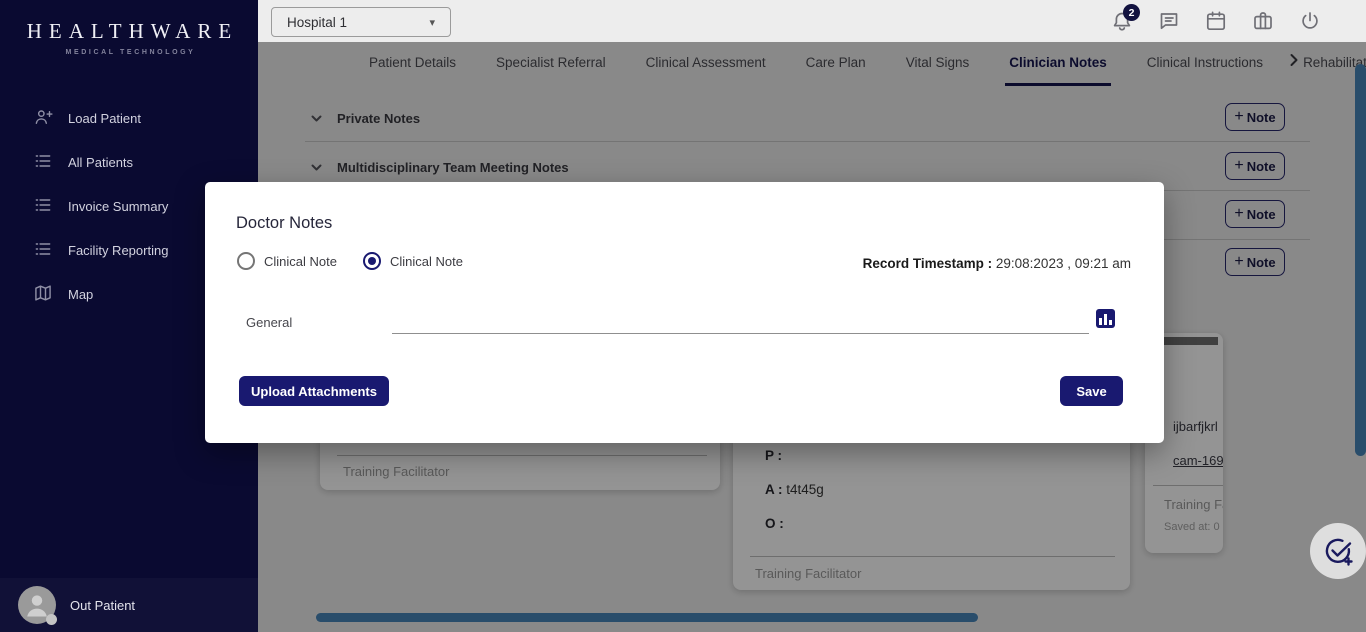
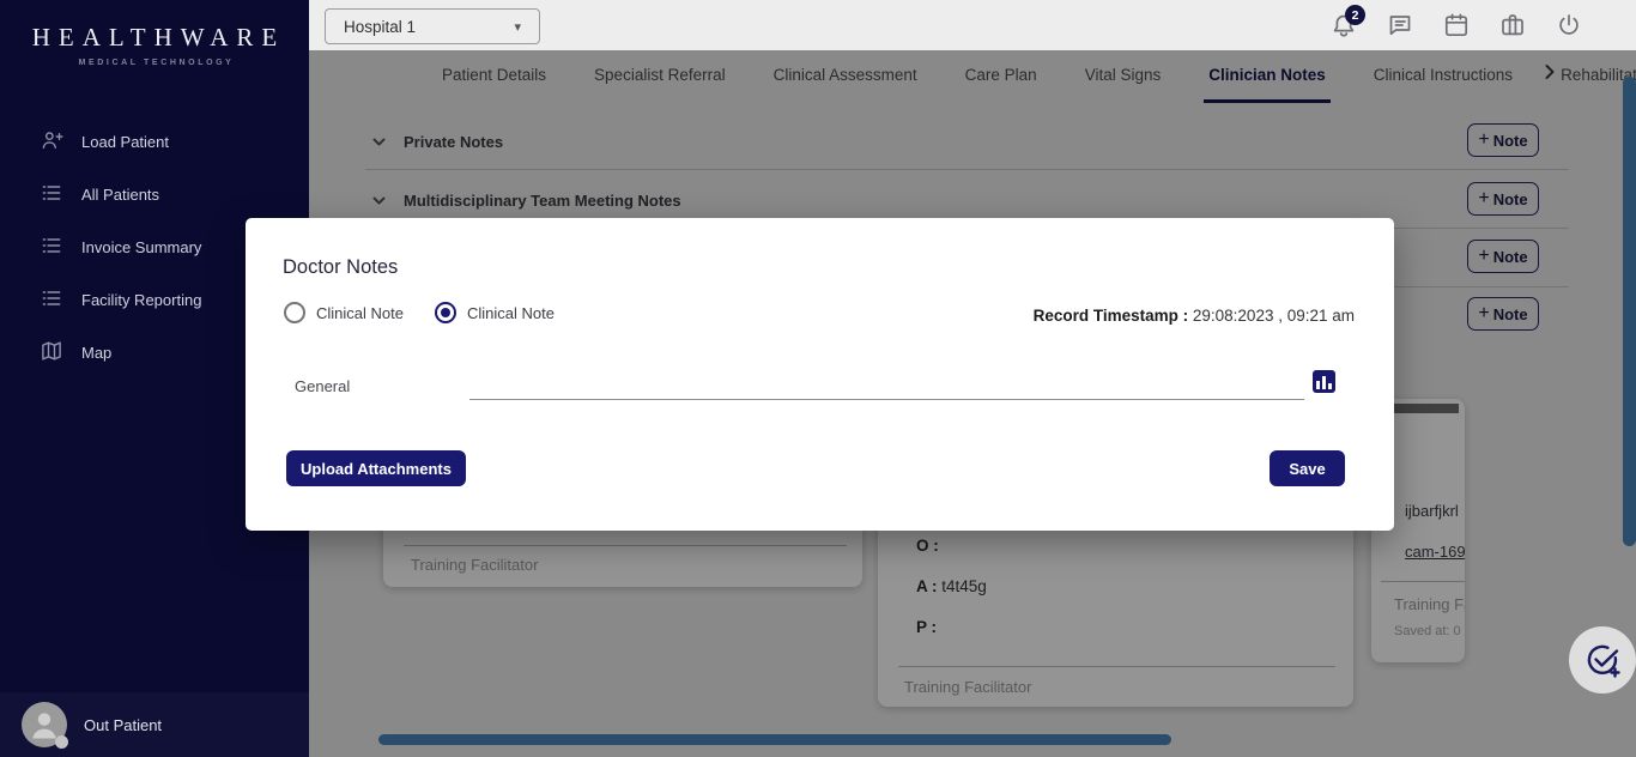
  Hospital 1
  ▾
  2
  Patient Details
  Specialist Referral
  Clinical Assessment
  Care Plan
  Vital Signs
  Clinician Notes
  Clinical Instructions
  Rehabilitat
  Private Notes
  +
  Note
  Multidisciplinary Team Meeting Notes
  +
  Note
  +
  Note
  +
  Note
  Training Facilitator
- P :
+ O :
  A : t4t45g
- O :
+ P :
  Training Facilitator
  ijbarfjkrl
  cam-169
  Saved at: 0
  HEALTHWARE
  Load Patient
  All Patients
  Invoice Summary
  Facility Reporting
  Map
  Out Patient
  Doctor Notes
  Clinical Note
  Clinical Note
  Record Timestamp : 29:08:2023 , 09:21 am
  General
  Upload Attachments
  Save
